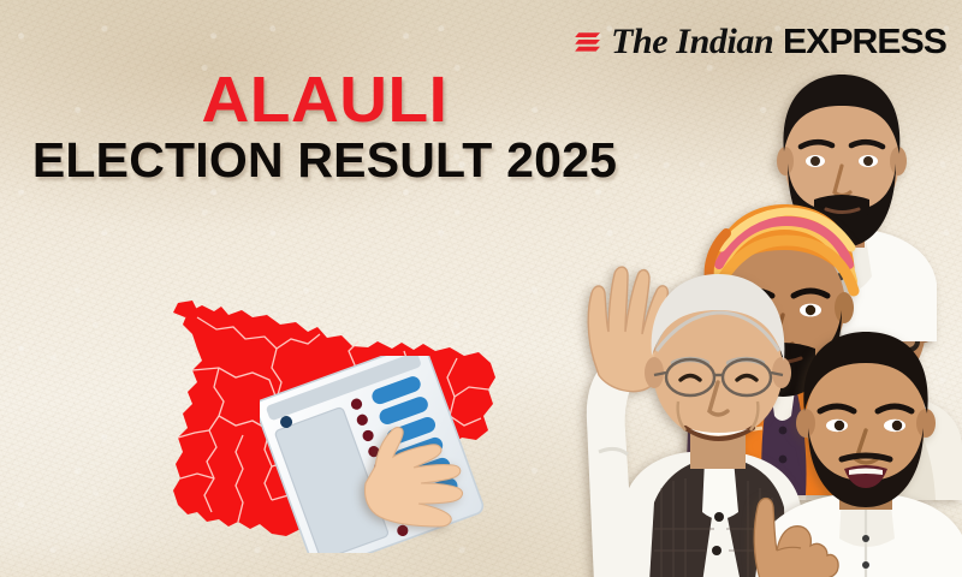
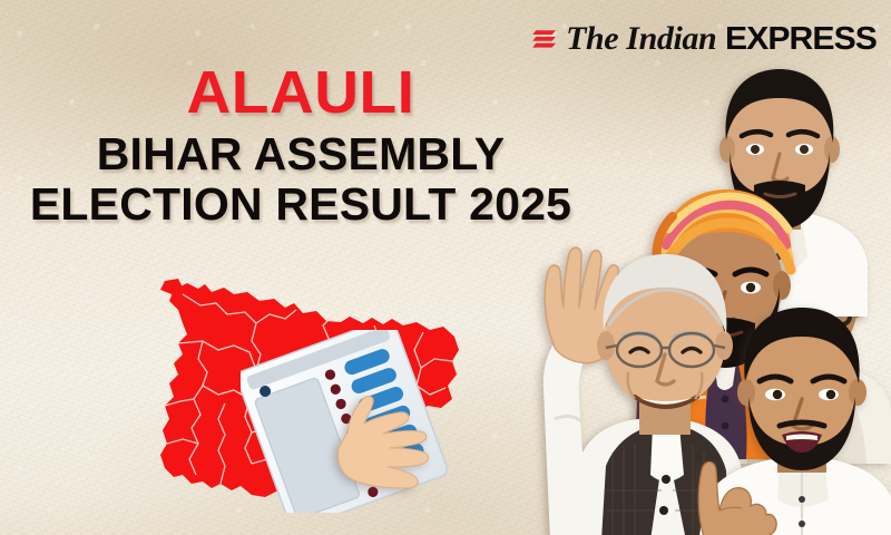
  The Indian
  EXPRESS
  ALAULI
+ BIHAR ASSEMBLY
  ELECTION RESULT 2025
